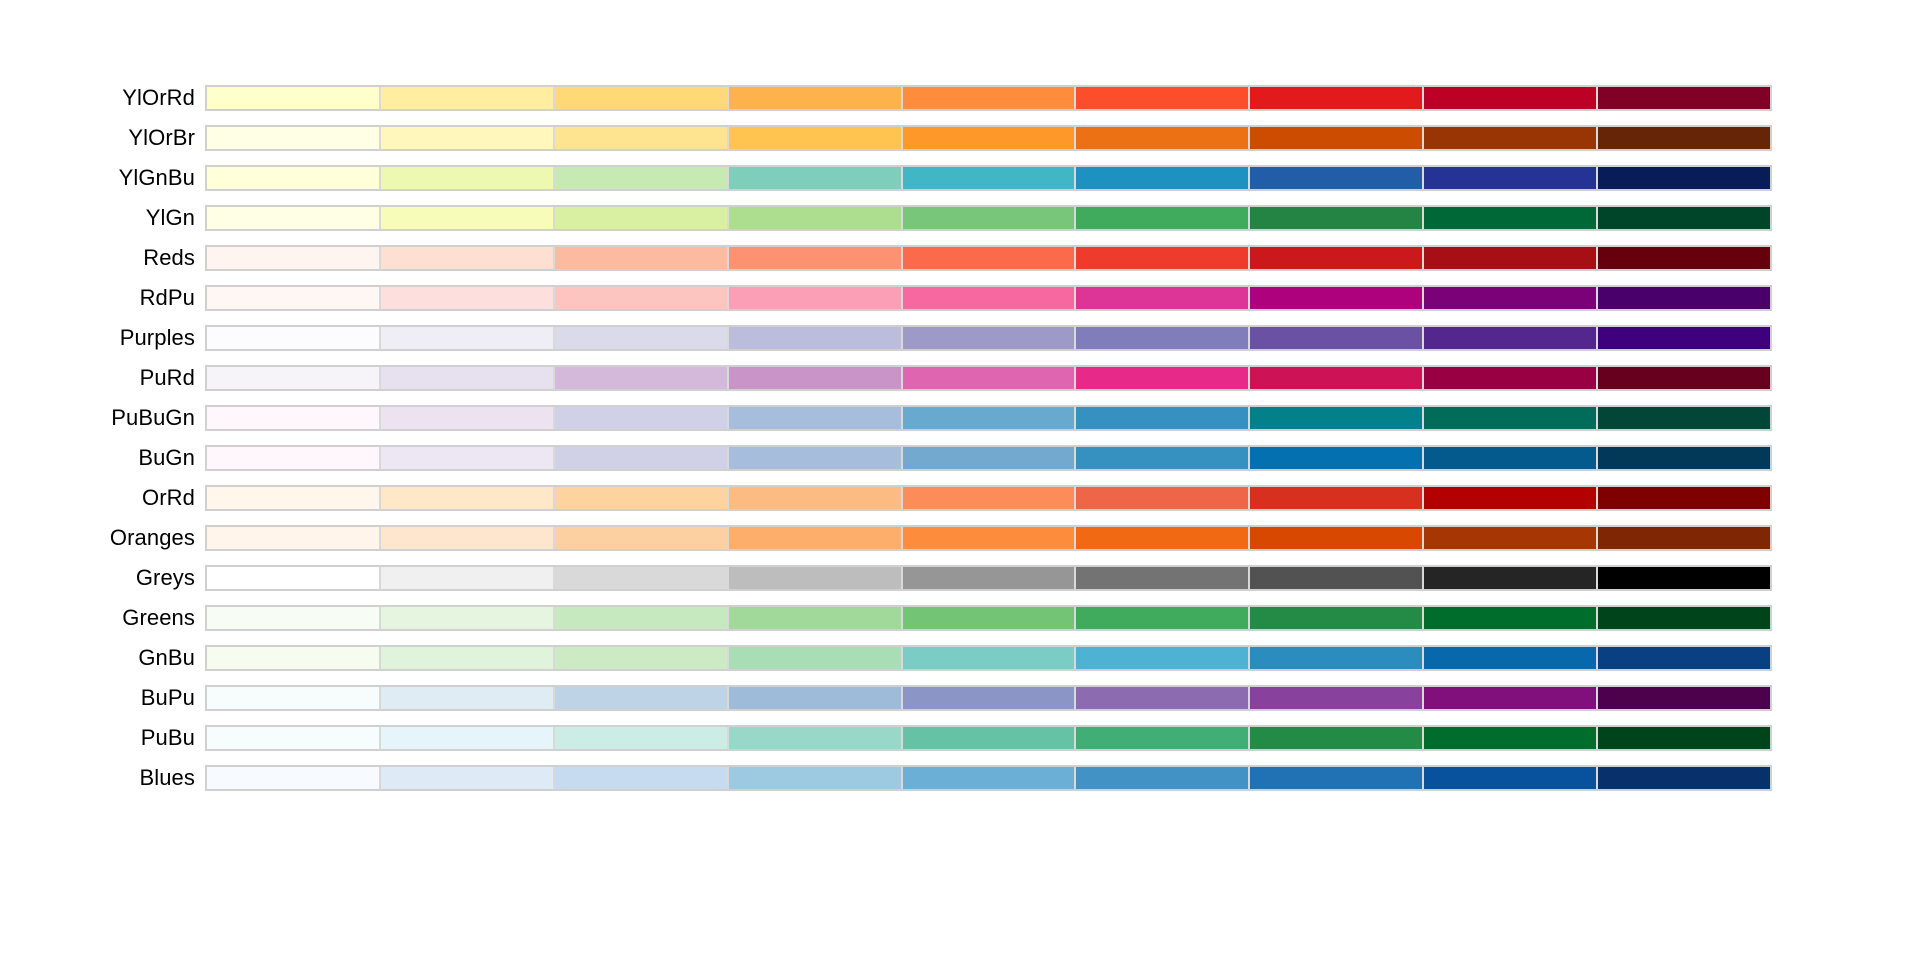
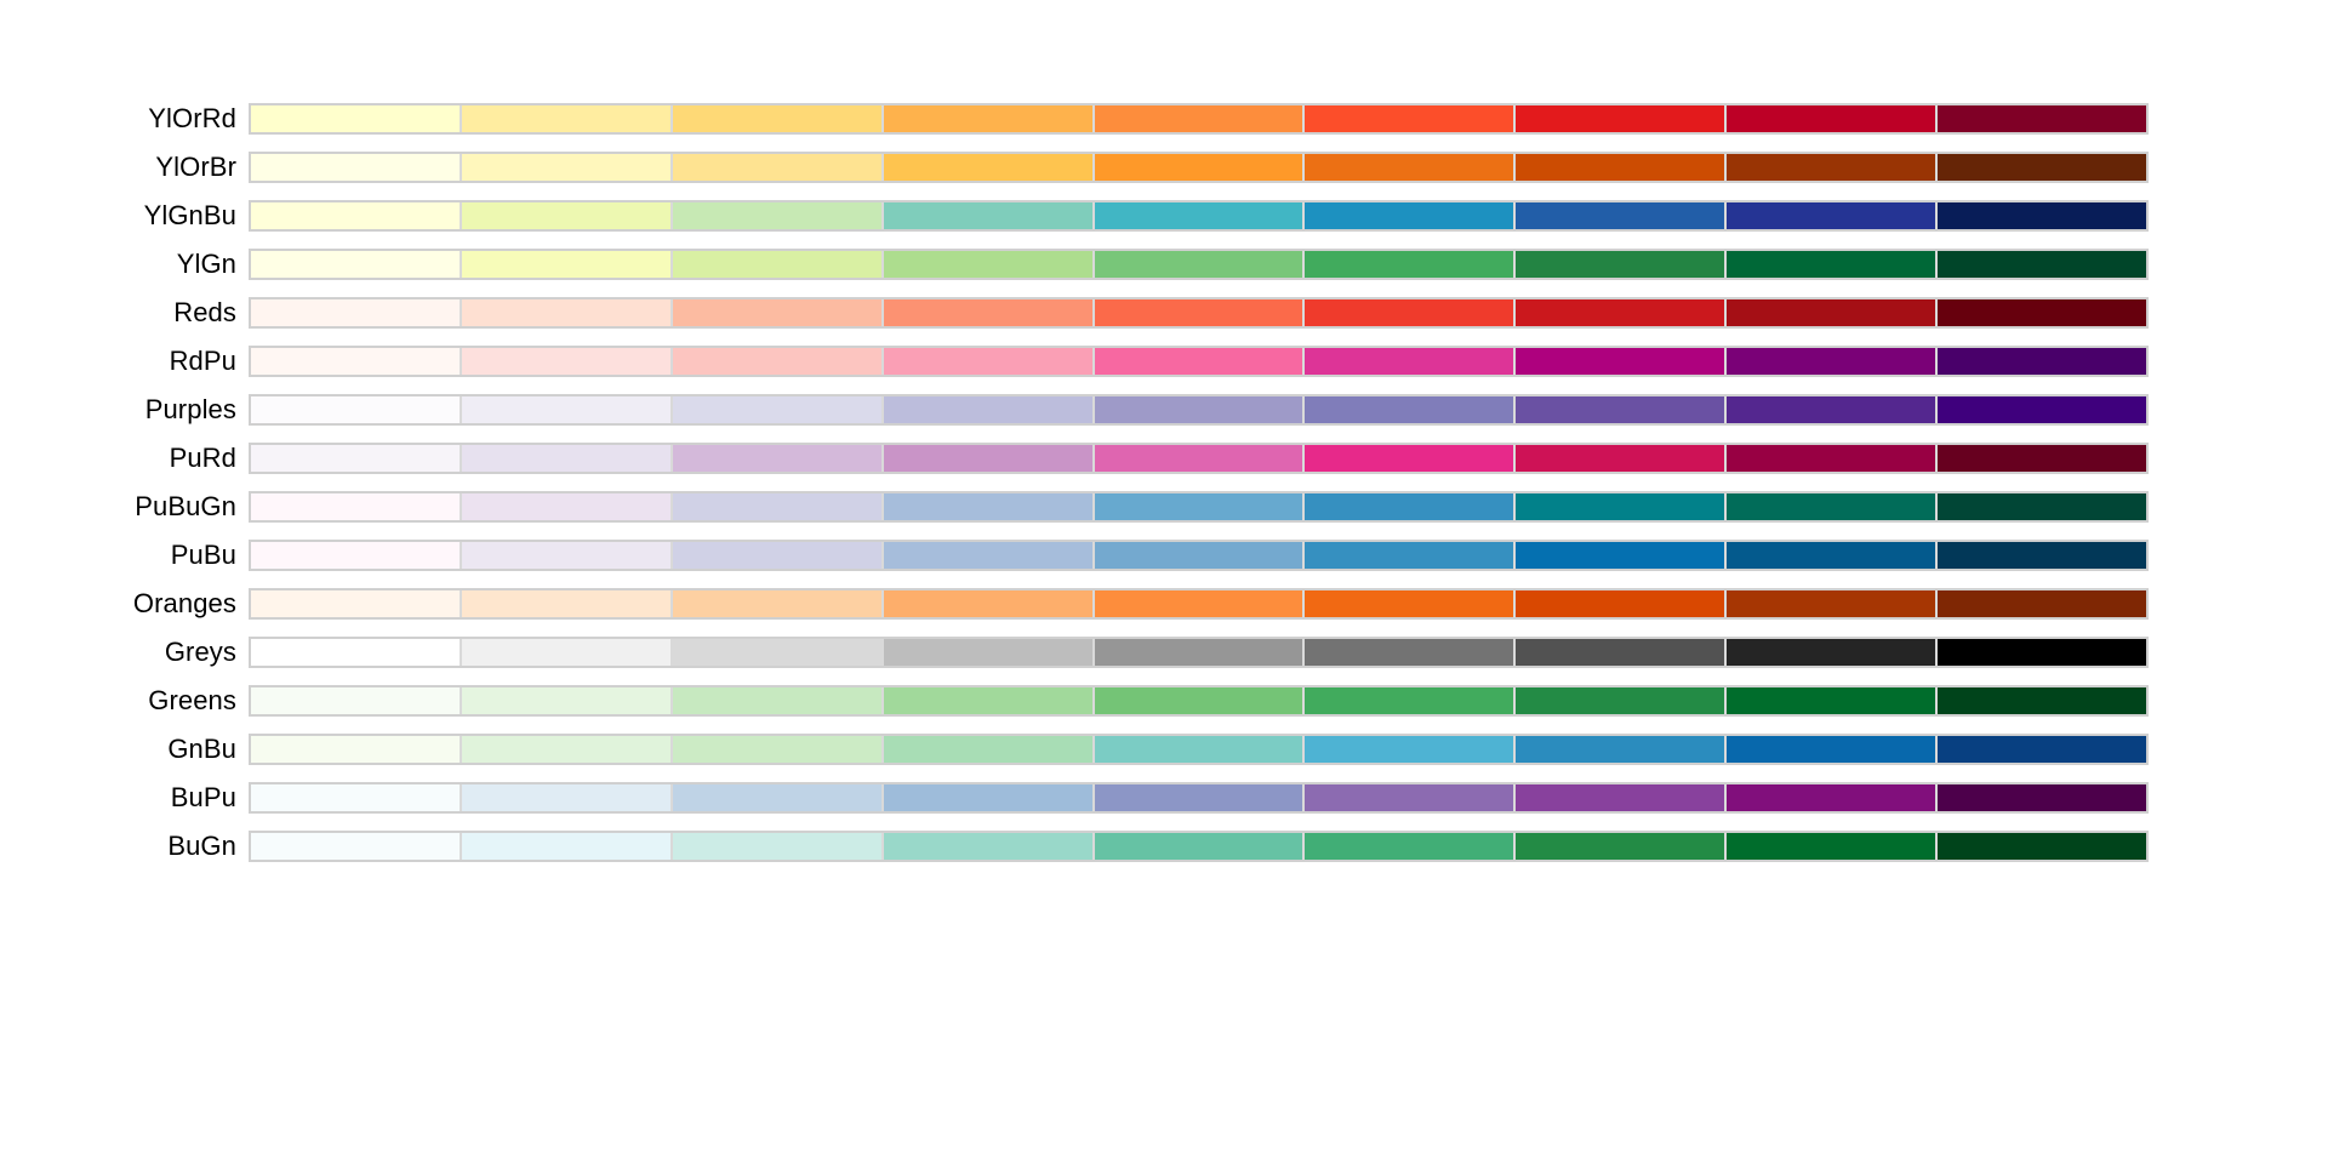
  YlOrRd
  YlOrBr
  YlGnBu
  YlGn
  Reds
  RdPu
  Purples
  PuRd
  PuBuGn
- BuGn
+ PuBu
- OrRd
  Oranges
  Greys
  Greens
  GnBu
  BuPu
- PuBu
+ BuGn
- Blues
